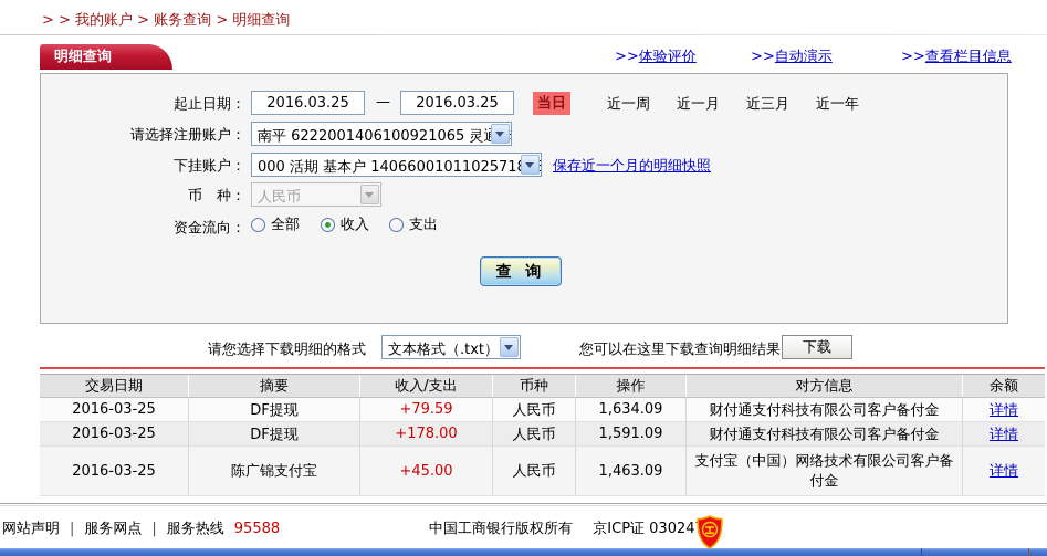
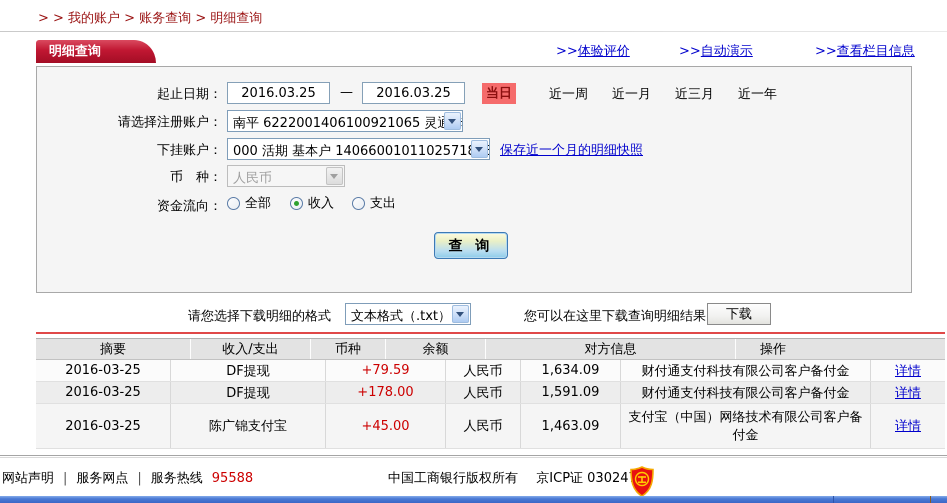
  > > 我的账户 > 账务查询 > 明细查询
  明细查询
  >>体验评价
  >>自动演示
  >>查看栏目信息
  起止日期：
  2016.03.25
  —
  2016.03.25
  当日
  近一周
  近一月
  近三月
  近一年
  请选择注册账户：
  南平 6222001406100921065 灵
  下挂账户：
  000 活期 基本户 14066001011025718
  保存近一个月的明细快照
  币 种：
  人民币
  资金流向：
  全部
  收入
  支出
  查 询
  请您选择下载明细的格式
  文本格式（.txt）
  您可以在这里下载查询明细结果
  下载
- 交易日期
  摘要
  收入/支出
  币种
- 操作
+ 余额
  对方信息
- 余额
+ 操作
  2016-03-25
  DF提现
  +79.59
  人民币
  1,634.09
  财付通支付科技有限公司客户备付金
  详情
  2016-03-25
  DF提现
  +178.00
  人民币
  1,591.09
  财付通支付科技有限公司客户备付金
  详情
  2016-03-25
  陈广锦支付宝
  +45.00
  人民币
  1,463.09
  支付宝（中国）网络技术有限公司客户备付金
  详情
  网站声明
  |
  服务网点
  |
  服务热线
  95588
  中国工商银行版权所有 京ICP证 03024
